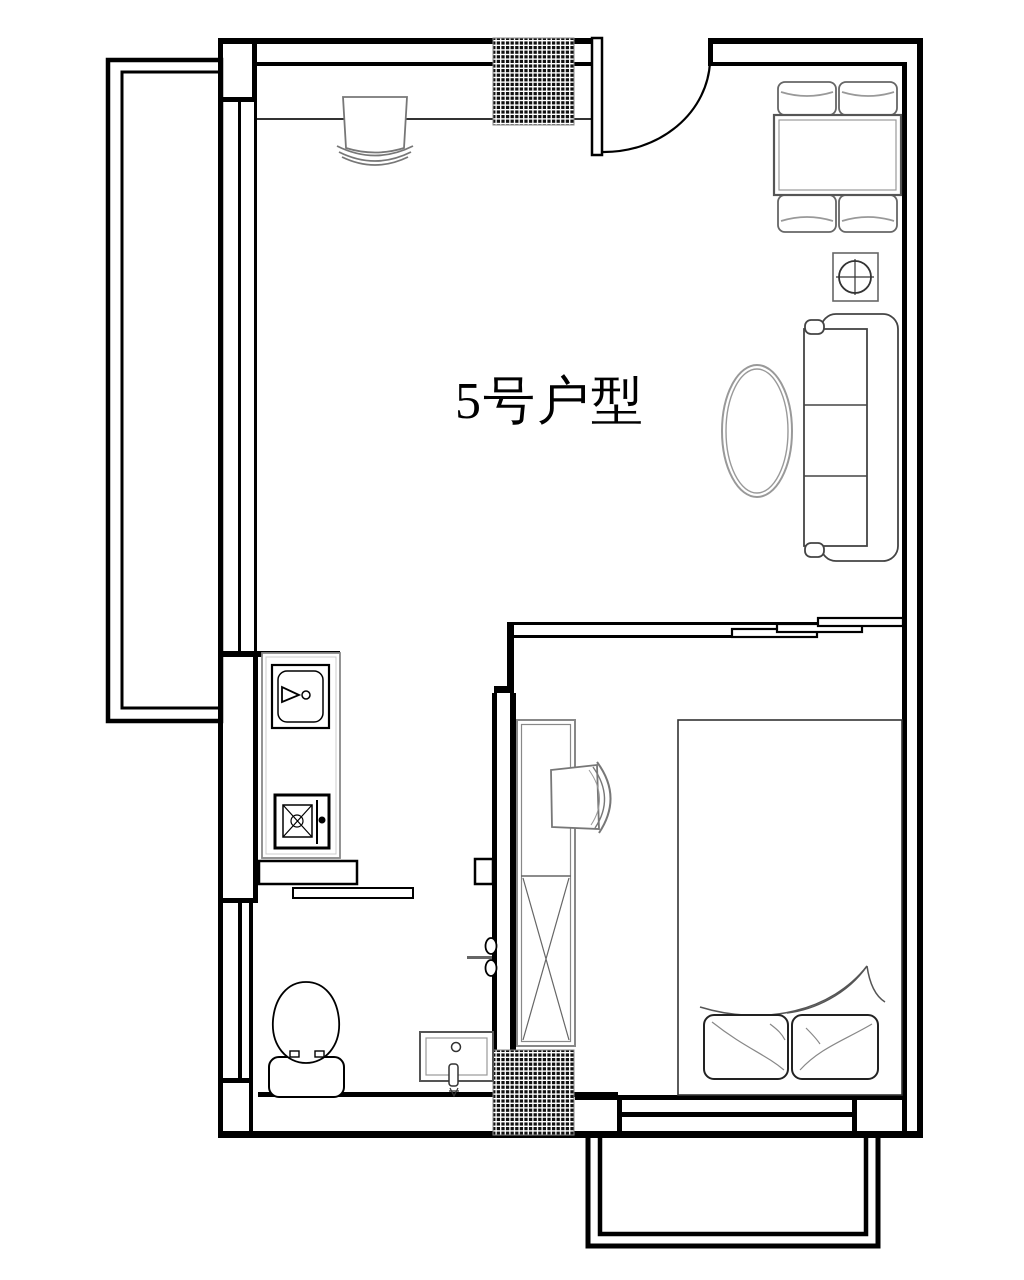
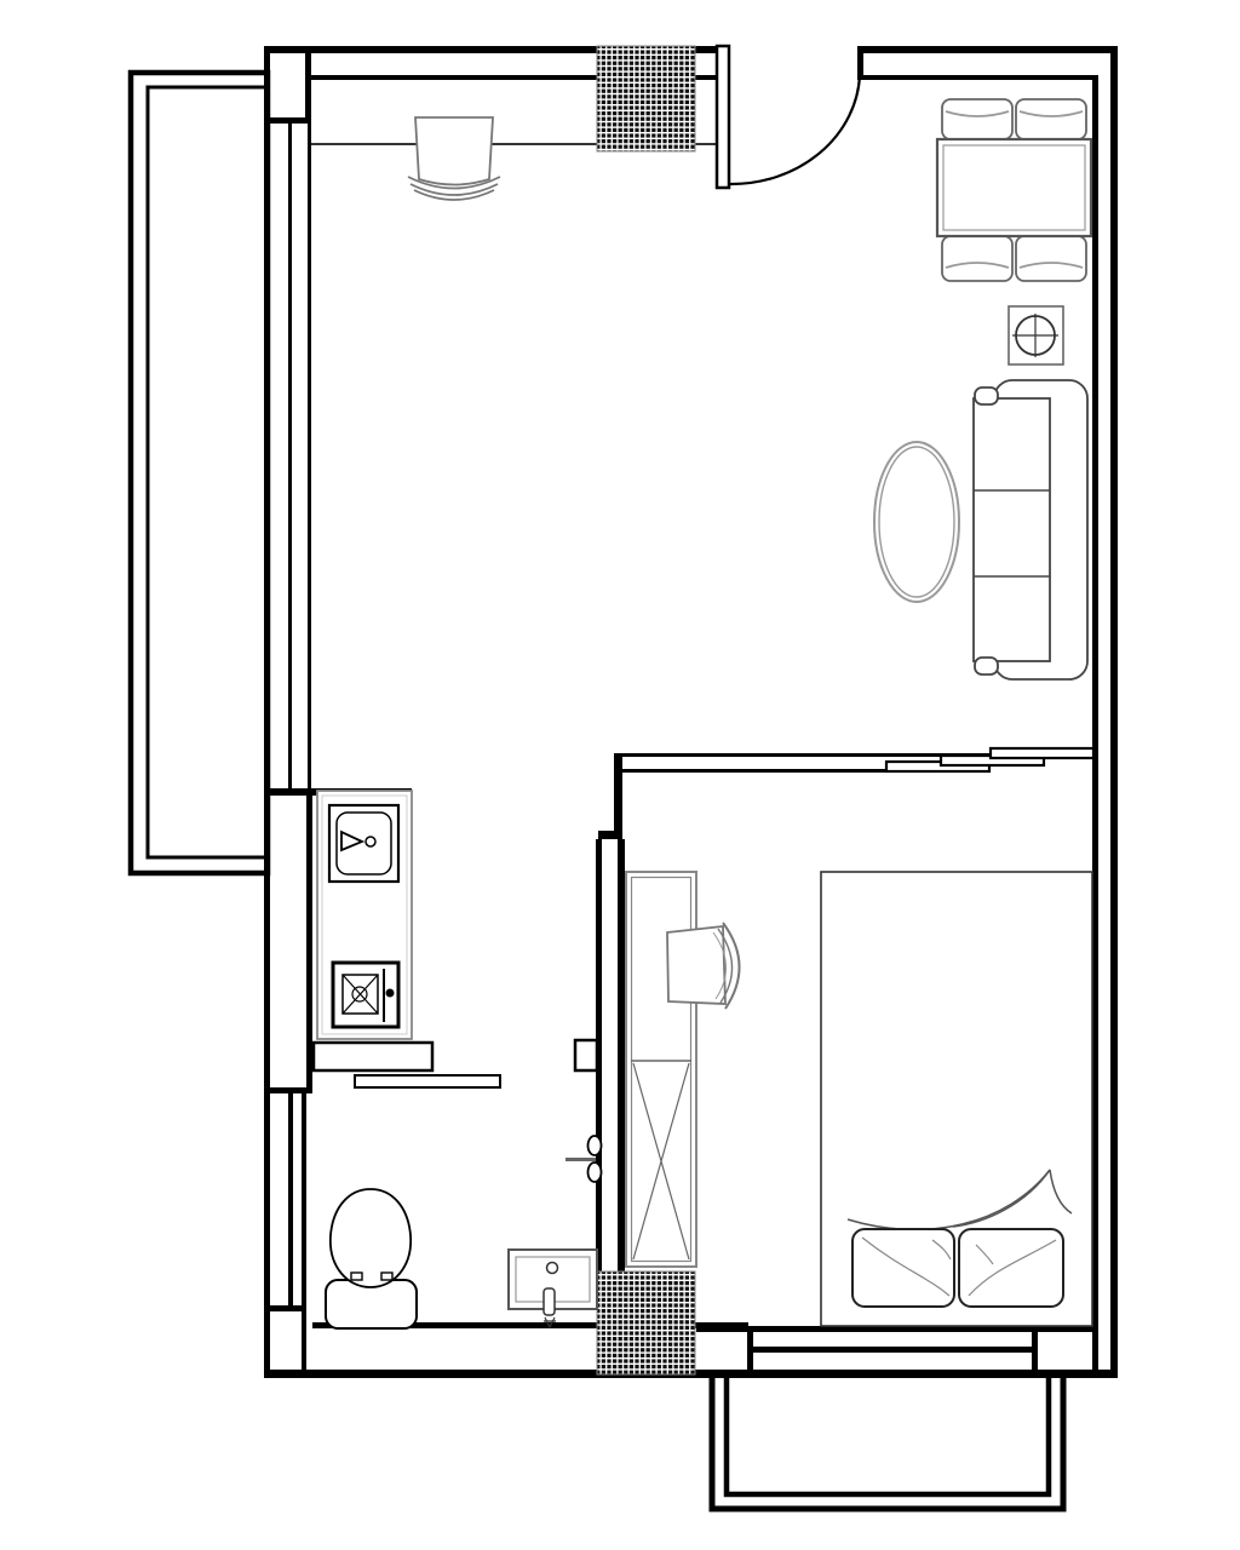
- 5号户型
